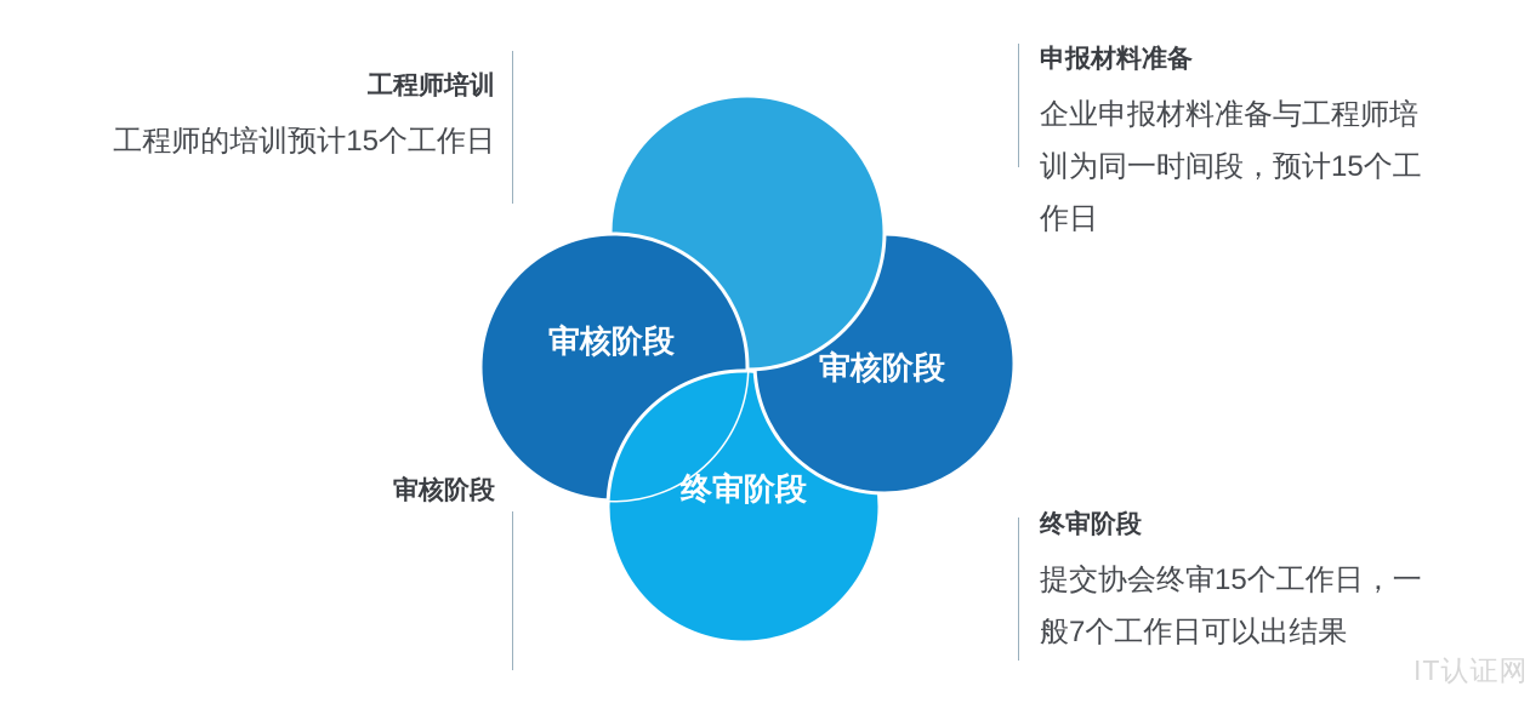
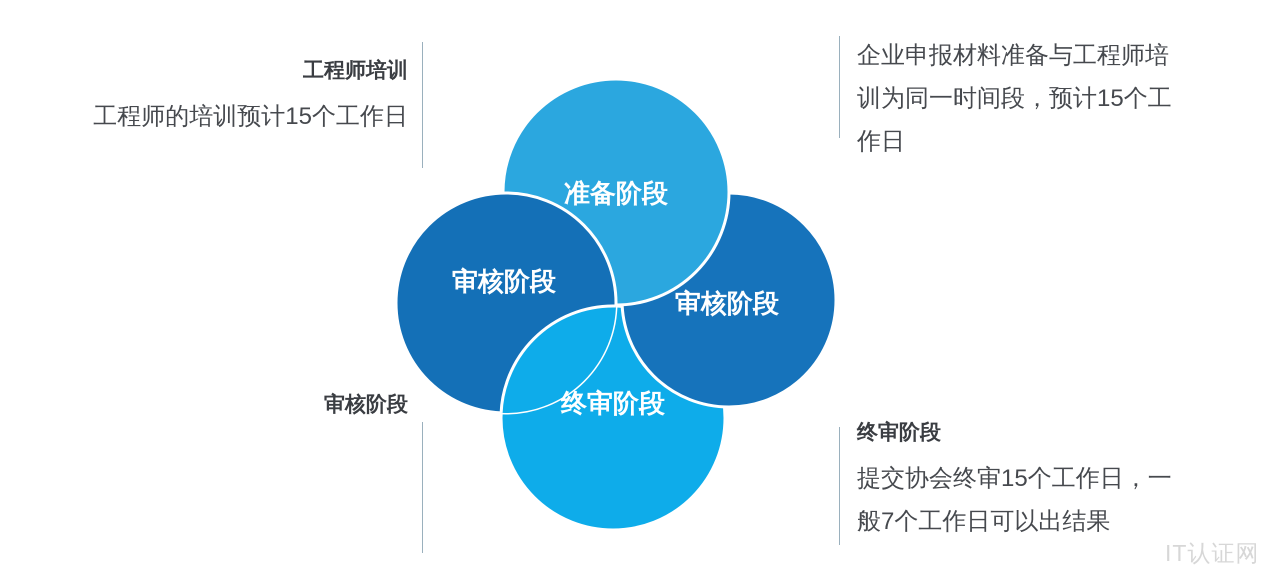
+ 准备阶段
  审核阶段
  审核阶段
  终审阶段
  工程师培训
  工程师的培训预计15个工作日
- 申报材料准备
  企业申报材料准备与工程师培训为同一时间段，预计15个工作日
  审核阶段
  终审阶段
  提交协会终审15个工作日，一般7个工作日可以出结果
  IT认证网
